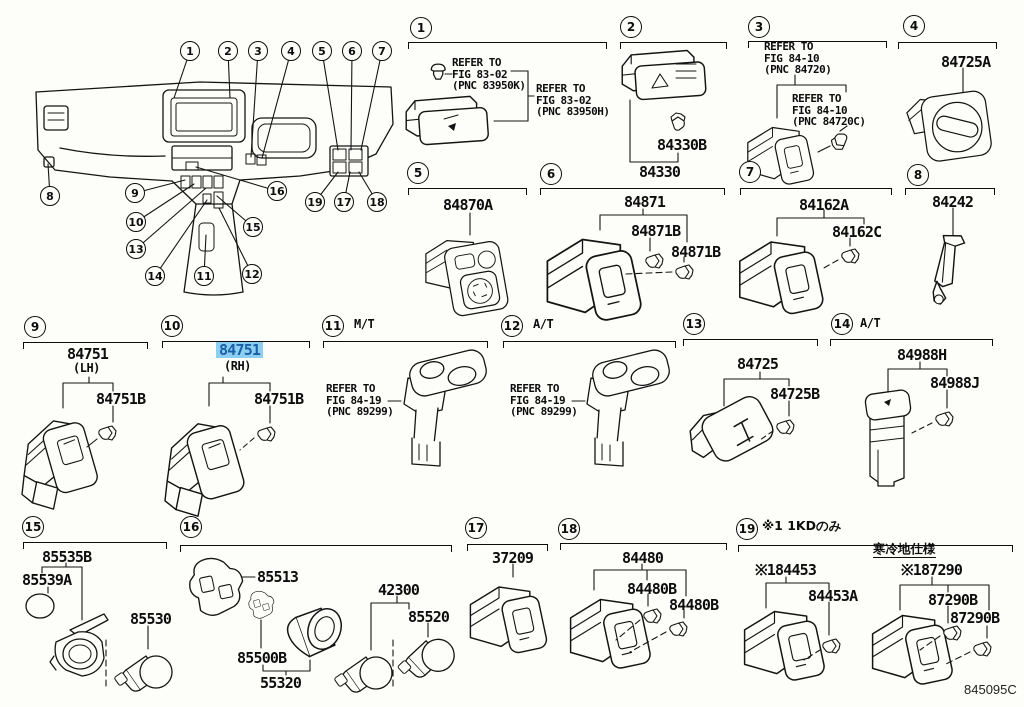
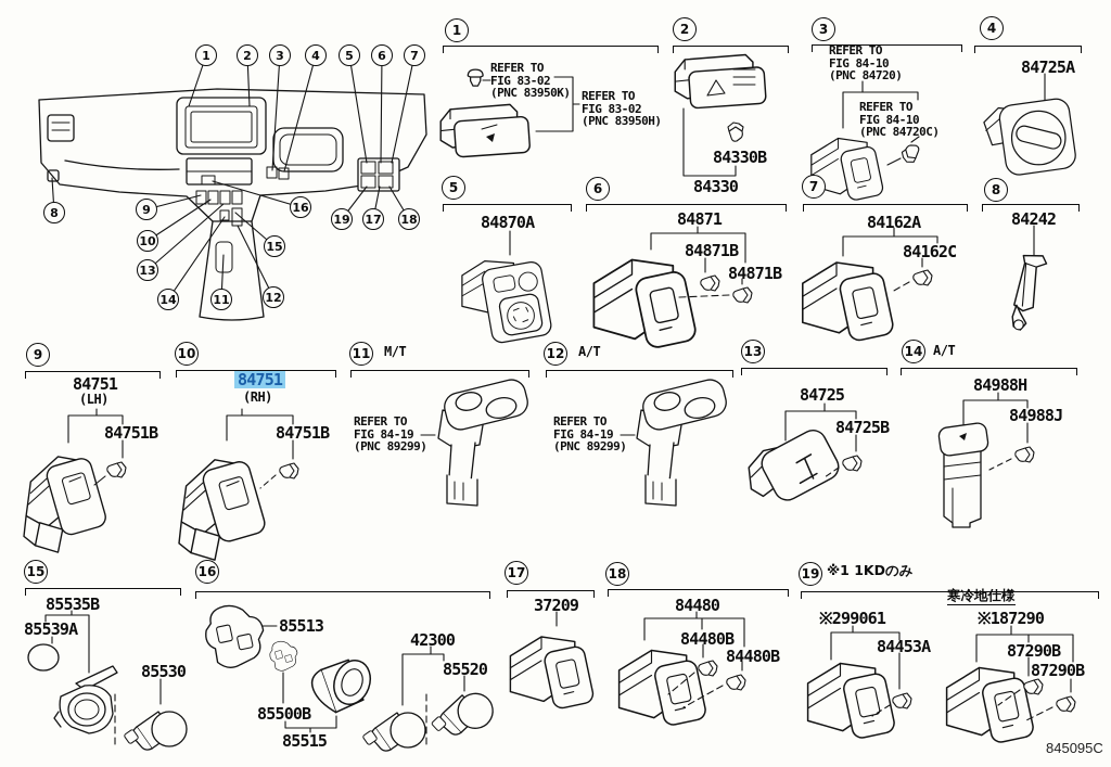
  1
  2
  3
  4
  5
  6
  7
  8
  9
  10
  11
  12
  13
  14
  15
  16
  17
  18
  19
  1
  2
  3
  4
  5
  6
  7
  8
  9
  10
  11
  12
  13
  14
  15
  16
  17
  18
  19
  REFER TO
  FIG 83-02
  (PNC 83950K)
  REFER TO
  FIG 83-02
  (PNC 83950H)
  84330B
  84330
  REFER TO
  FIG 84-10
  (PNC 84720)
  REFER TO
  FIG 84-10
  (PNC 84720C)
  84725A
  84870A
  84871
  84871B
  84871B
  84162A
  84162C
  84242
  84751
  (LH)
  84751B
  84751
  (RH)
  84751B
  M/T
  REFER TO
  FIG 84-19
  (PNC 89299)
  A/T
  REFER TO
  FIG 84-19
  (PNC 89299)
  84725
  84725B
  A/T
  84988H
  84988J
  85535B
  85539A
  85530
  85513
  85500B
- 55320
+ 85515
  42300
  85520
  37209
  84480
  84480B
  84480B
  ※1 1KDのみ
  寒冷地仕様
- ※184453
+ ※299061
  84453A
  ※187290
  87290B
  87290B
  845095C
